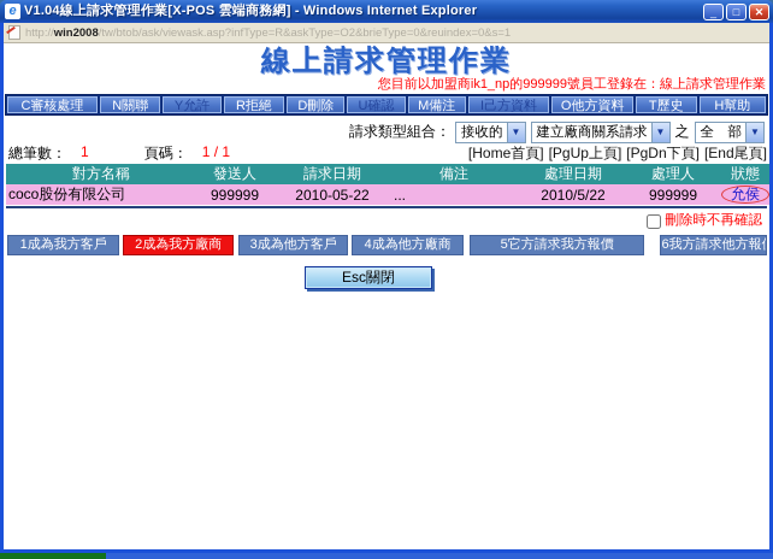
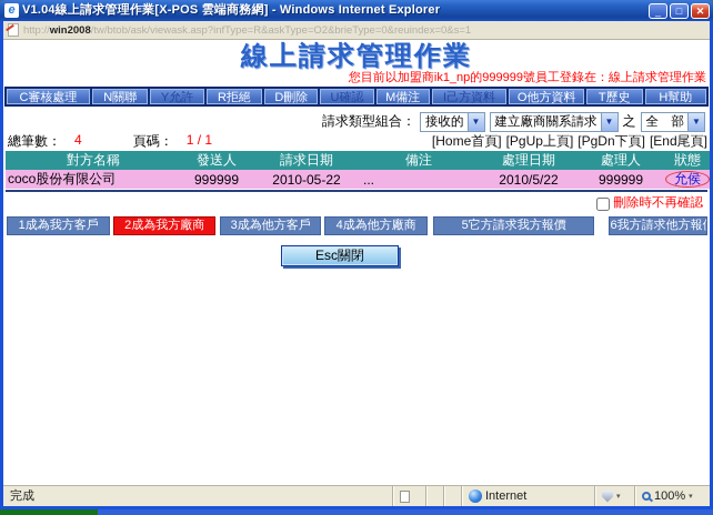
  e
  V1.04線上請求管理作業[X-POS 雲端商務網] - Windows Internet Explorer
  _
  □
  ✕
  http://win2008/tw/btob/ask/viewask.asp?infType=R&askType=O2&brieType=0&reuindex=0&s=1
  線上請求管理作業
  您目前以加盟商ik1_np的999999號員工登錄在：線上請求管理作業
  C審核處理
  N關聯
  Y允許
  R拒絕
  D刪除
  U確認
  M備注
  I己方資料
  O他方資料
  T歷史
  H幫助
  請求類型組合：
  接收的
  ▼
  建立廠商關系請求
  ▼
  之
  全 部
  ▼
  總筆數：
- 1
+ 4
  頁碼：
  1 / 1
  [Home首頁]
  [PgUp上頁]
  [PgDn下頁]
  [End尾頁]
  對方名稱	發送人	請求日期	備注	處理日期	處理人	狀態
  coco股份有限公司	999999	2010-05-22	...	2010/5/22	999999	允侯
  刪除時不再確認
  1成為我方客戶
  2成為我方廠商
  3成為他方客戶
  4成為他方廠商
  5它方請求我方報價
  6我方請求他方報
  Esc關閉
+ 完成
+ Internet
+ 100%
